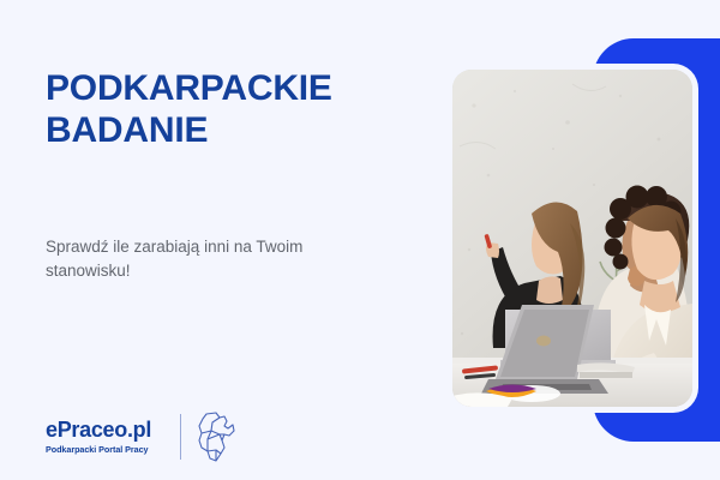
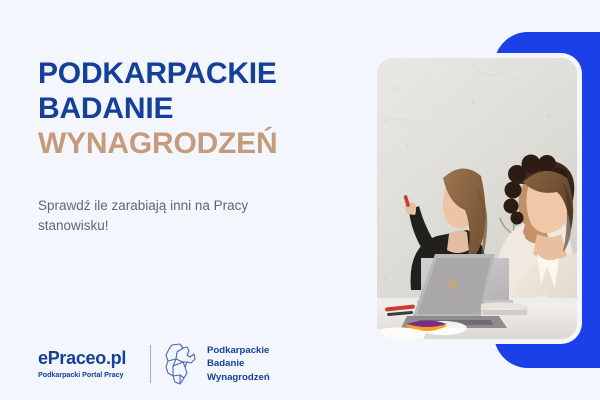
  PODKARPACKIE
  BADANIE
+ WYNAGRODZEŃ
- Sprawdź ile zarabiają inni na Twoim stanowisku!
+ Sprawdź ile zarabiają inni na Pracy stanowisku!
  ePraceo.pl
  Podkarpacki Portal Pracy
+ Podkarpackie
+ Badanie
+ Wynagrodzeń
